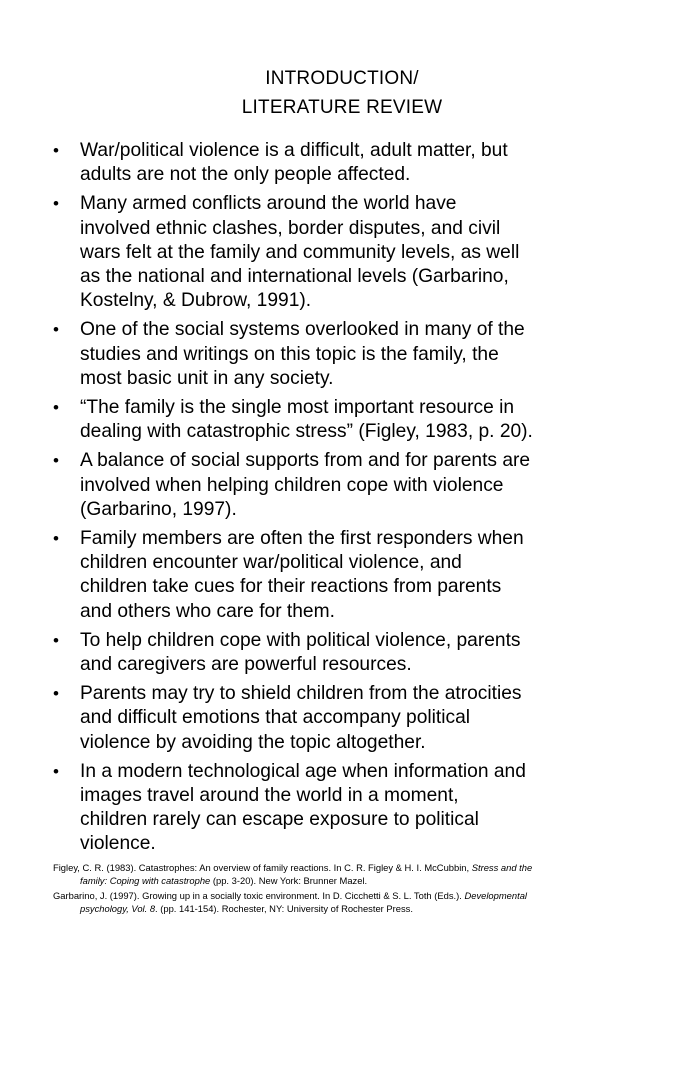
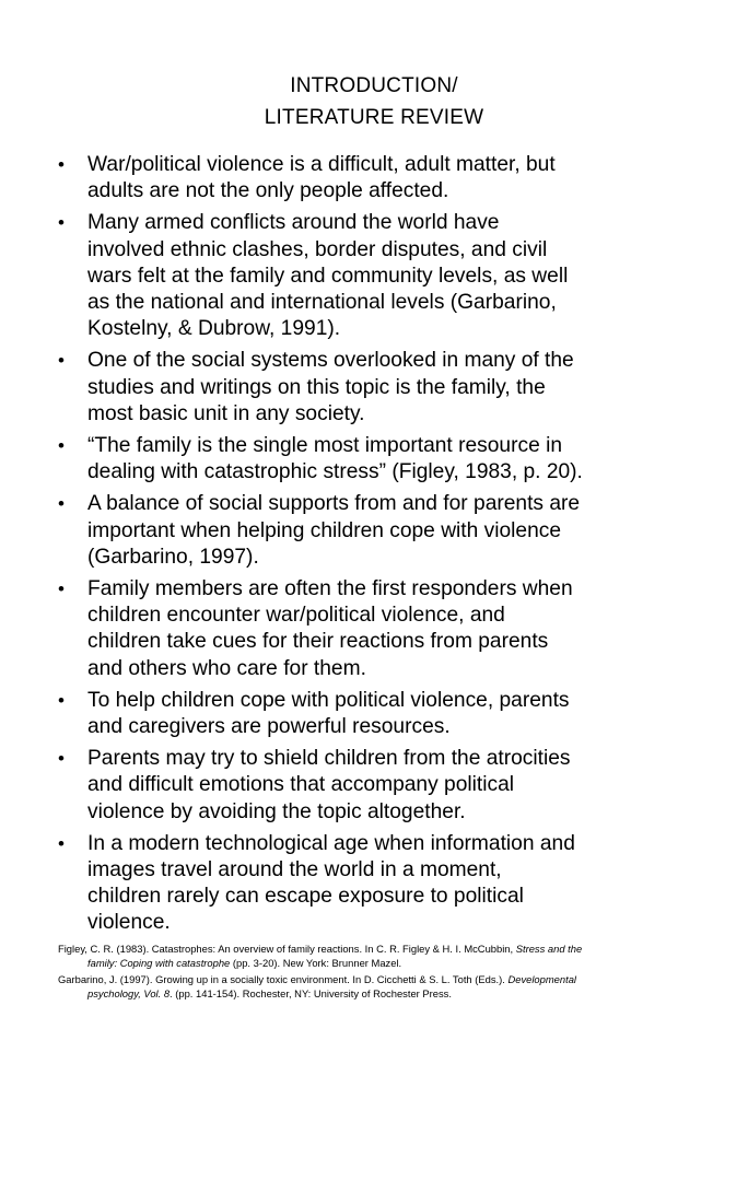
  INTRODUCTION/
  LITERATURE REVIEW
  •
  War/political violence is a difficult, adult matter, but
  adults are not the only people affected.
  •
  Many armed conflicts around the world have
  involved ethnic clashes, border disputes, and civil
  wars felt at the family and community levels, as well
  as the national and international levels (Garbarino,
  Kostelny, & Dubrow, 1991).
  •
  One of the social systems overlooked in many of the
  studies and writings on this topic is the family, the
  most basic unit in any society.
  •
  “The family is the single most important resource in
  dealing with catastrophic stress” (Figley, 1983, p. 20).
  •
  A balance of social supports from and for parents are
- involved when helping children cope with violence
+ important when helping children cope with violence
  (Garbarino, 1997).
  •
  Family members are often the first responders when
  children encounter war/political violence, and
  children take cues for their reactions from parents
  and others who care for them.
  •
  To help children cope with political violence, parents
  and caregivers are powerful resources.
  •
  Parents may try to shield children from the atrocities
  and difficult emotions that accompany political
  violence by avoiding the topic altogether.
  •
  In a modern technological age when information and
  images travel around the world in a moment,
  children rarely can escape exposure to political
  violence.
  Figley, C. R. (1983). Catastrophes: An overview of family reactions. In C. R. Figley & H. I. McCubbin, Stress and the
  family: Coping with catastrophe (pp. 3-20). New York: Brunner Mazel.
  Garbarino, J. (1997). Growing up in a socially toxic environment. In D. Cicchetti & S. L. Toth (Eds.). Developmental
  psychology, Vol. 8. (pp. 141-154). Rochester, NY: University of Rochester Press.
